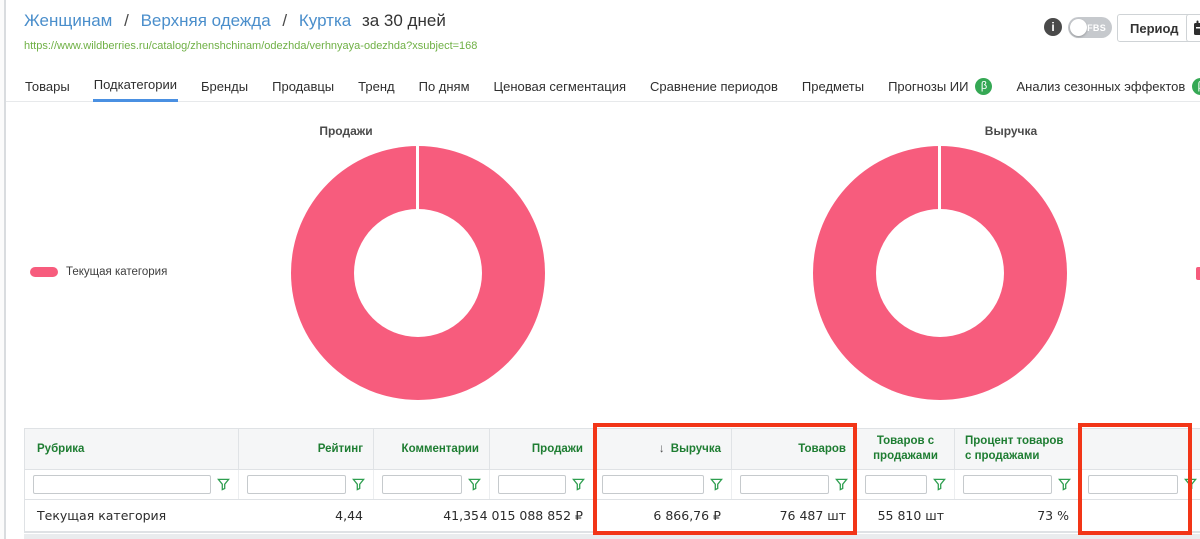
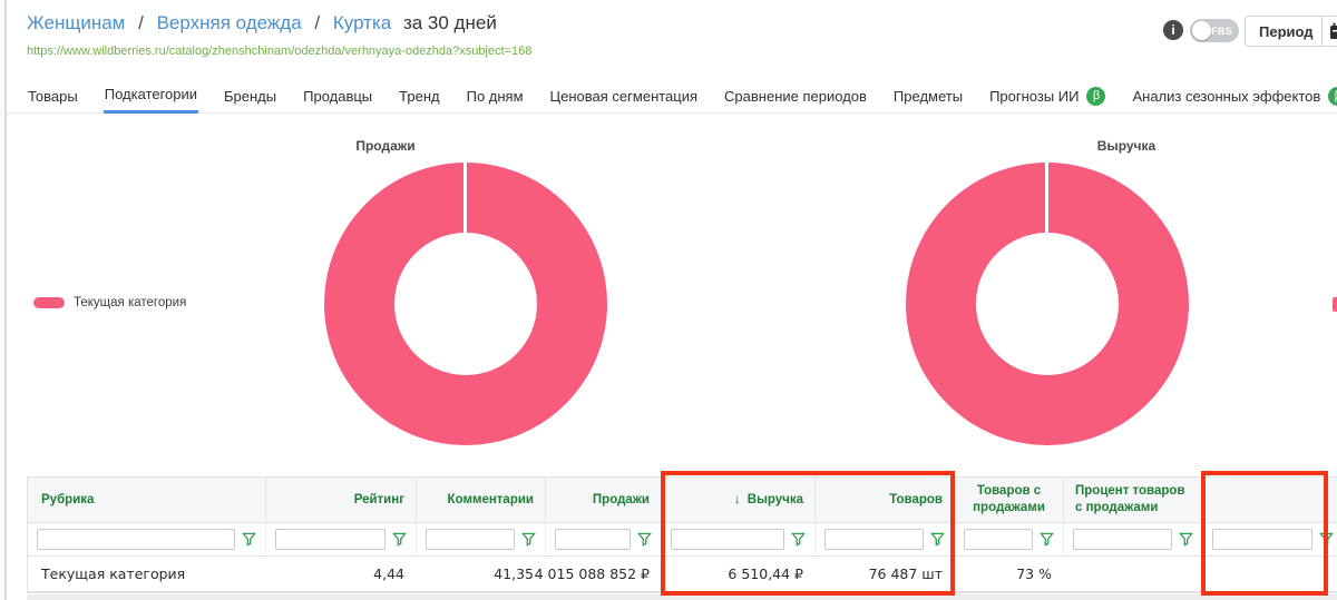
  Женщинам / Верхняя одежда / Куртка за 30 дней
  https://www.wildberries.ru/catalog/zhenshchinam/odezhda/verhnyaya-odezhda?xsubject=168
  i
  FBS
  Период
  Товары
  Подкатегории
  Бренды
  Продавцы
  Тренд
  По дням
  Ценовая сегментация
  Сравнение периодов
  Предметы
  Прогнозы ИИ
  β
  Анализ сезонных эффектов
  Продажи
  Выручка
  Текущая категория
  Рубрика
  Рейтинг
  Комментарии
  Продажи
  ↓
  Выручка
  Товаров
  Товаров с продажами
  Процент товаров с продажами
  Текущая категория
  4,44
  41,35
  4 015 088 852 ₽
- 6 866,76 ₽
+ 6 510,44 ₽
  76 487 шт
- 55 810 шт
  73 %
